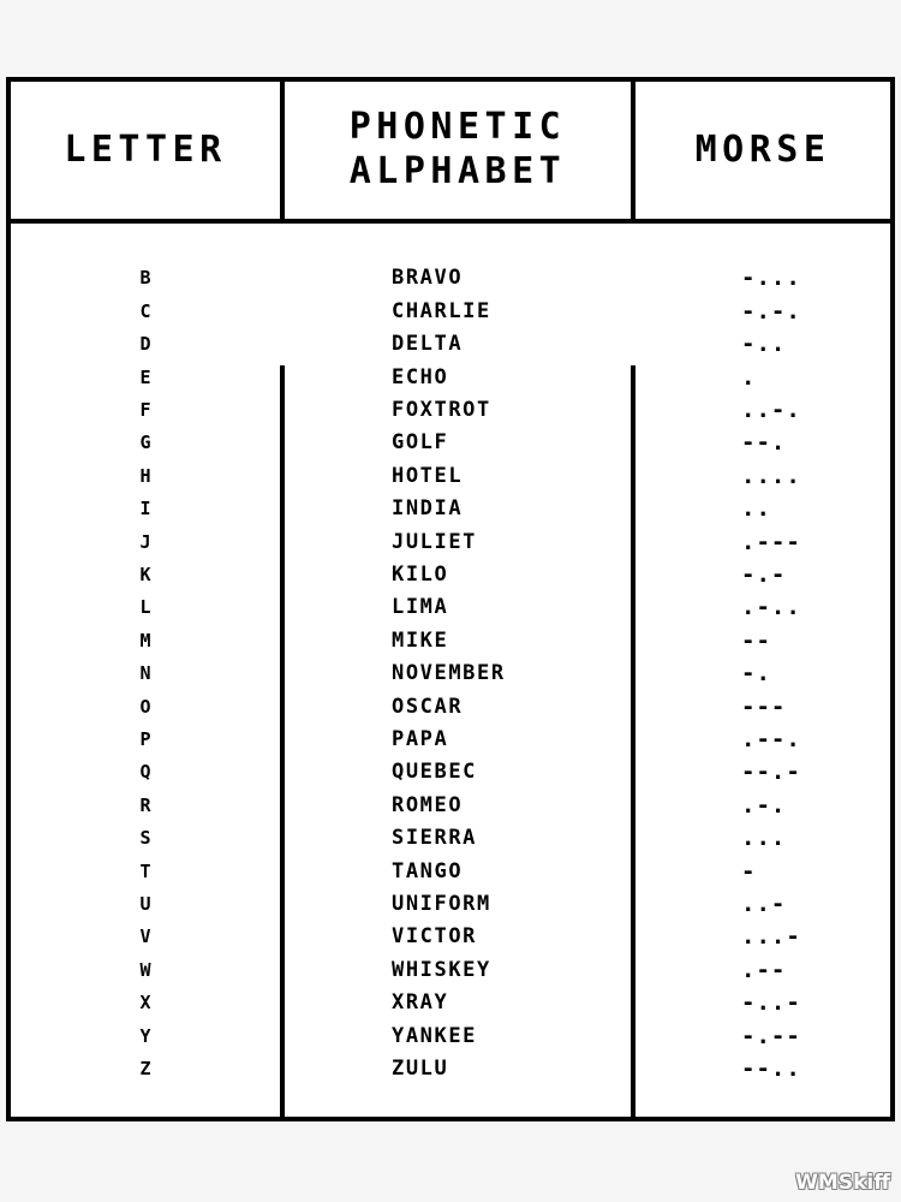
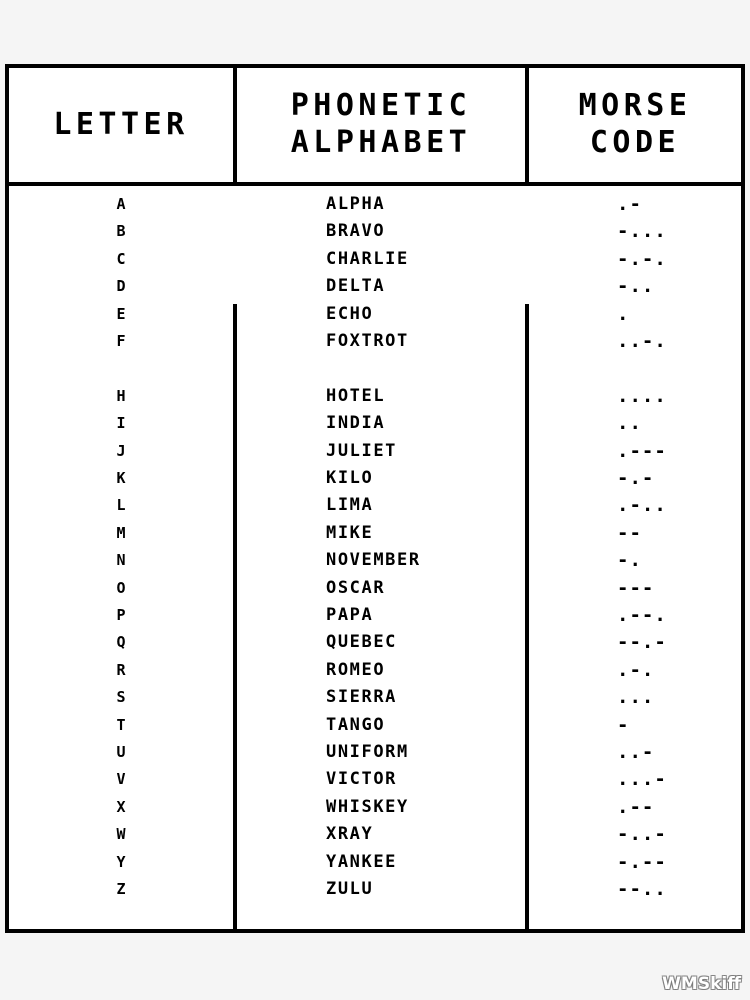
  LETTER
  PHONETIC
  ALPHABET
  MORSE
+ CODE
+ A
+ ALPHA
+ .-
  B
  BRAVO
  -...
  C
  CHARLIE
  -.-.
  D
  DELTA
  -..
  E
  ECHO
  .
  F
  FOXTROT
  ..-.
- G
- GOLF
- --.
  H
  HOTEL
  ....
  I
  INDIA
  ..
  J
  JULIET
  .---
  K
  KILO
  -.-
  L
  LIMA
  .-..
  M
  MIKE
  --
  N
  NOVEMBER
  -.
  O
  OSCAR
  ---
  P
  PAPA
  .--.
  Q
  QUEBEC
  --.-
  R
  ROMEO
  .-.
  S
  SIERRA
  ...
  T
  TANGO
  -
  U
  UNIFORM
  ..-
  V
  VICTOR
  ...-
- W
+ X
  WHISKEY
  .--
- X
+ W
  XRAY
  -..-
  Y
  YANKEE
  -.--
  Z
  ZULU
  --..
  WMSkiff
